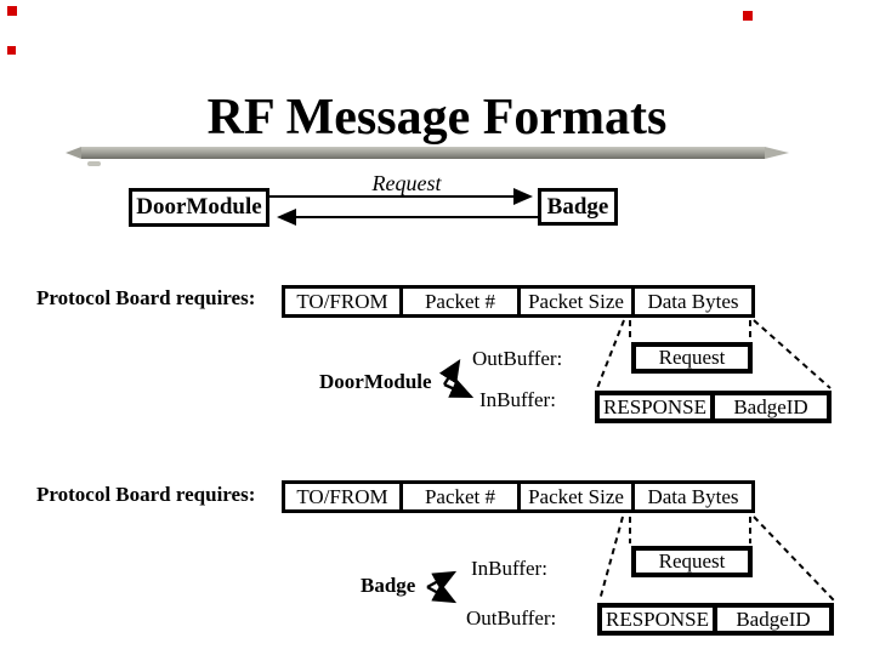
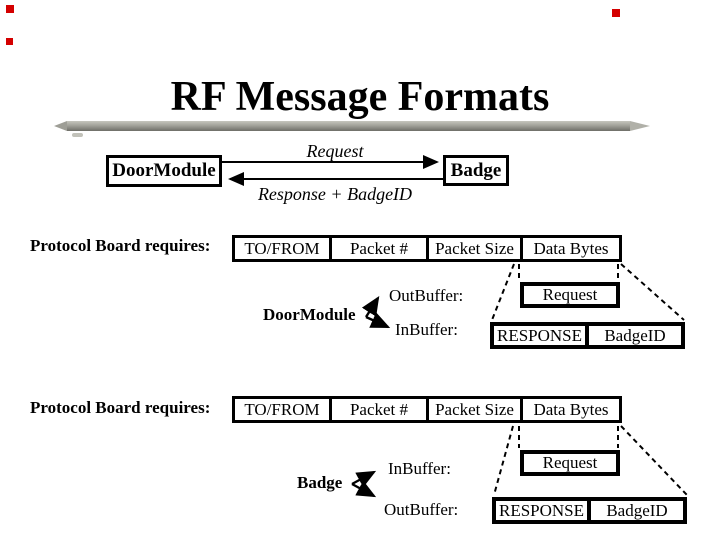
  RF Message Formats
  DoorModule
  Badge
  Request
+ Response + BadgeID
  Protocol Board requires:
  TO/FROM
  Packet #
  Packet Size
  Data Bytes
  DoorModule
  OutBuffer:
  InBuffer:
  Request
  RESPONSE
  BadgeID
  Protocol Board requires:
  TO/FROM
  Packet #
  Packet Size
  Data Bytes
  Badge
  InBuffer:
  OutBuffer:
  Request
  RESPONSE
  BadgeID
